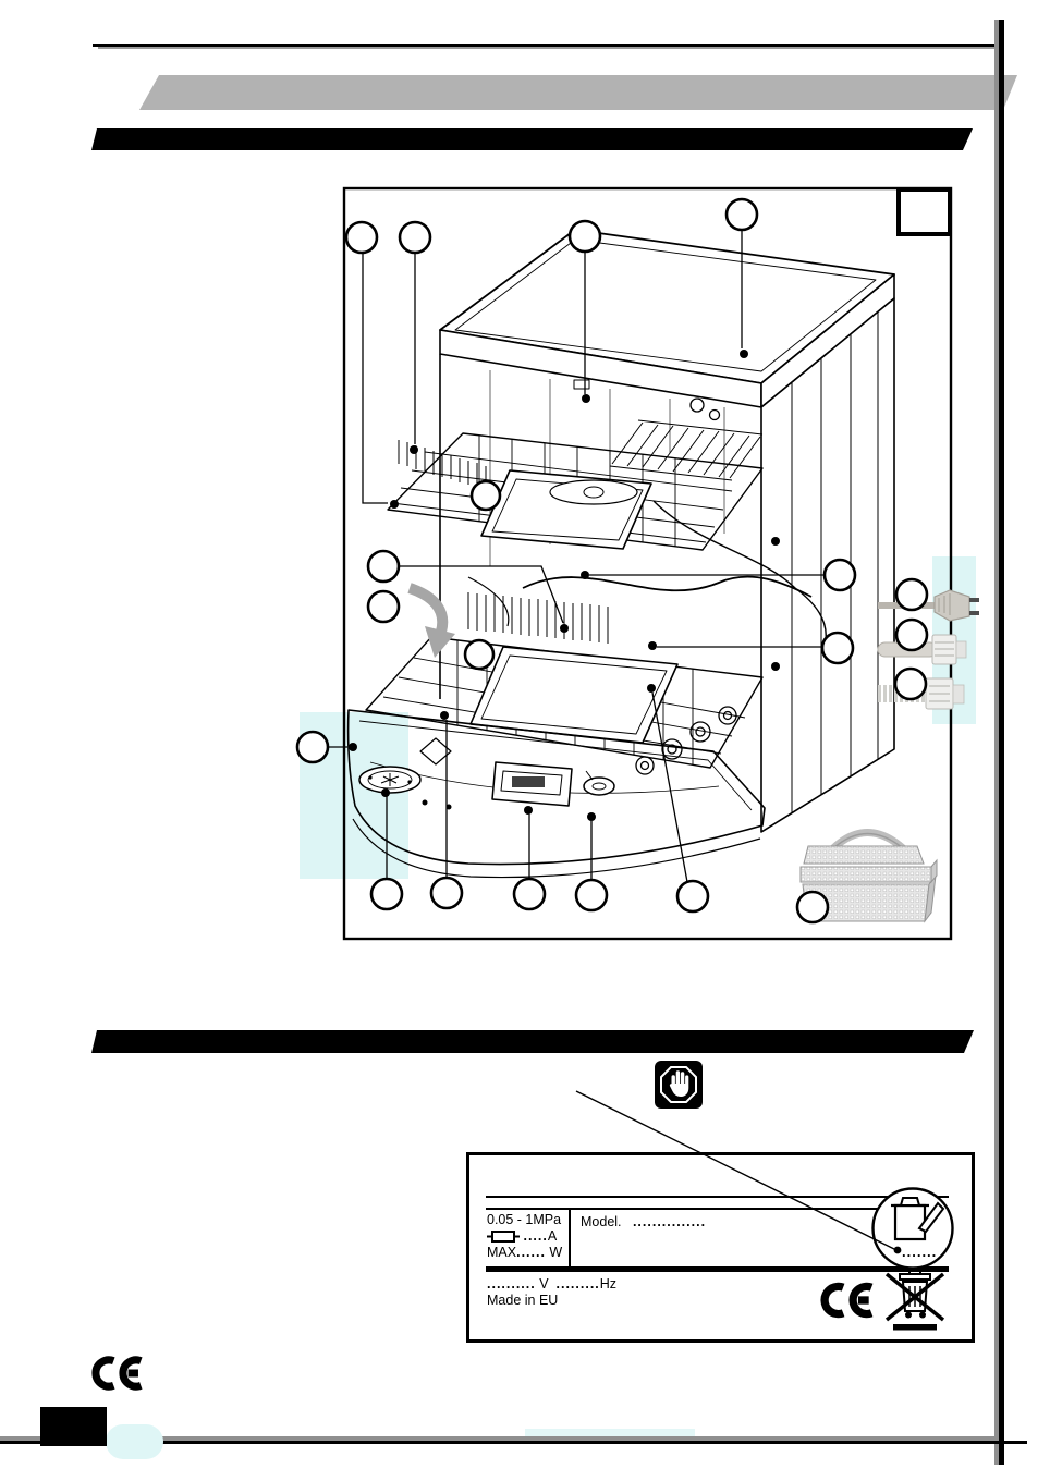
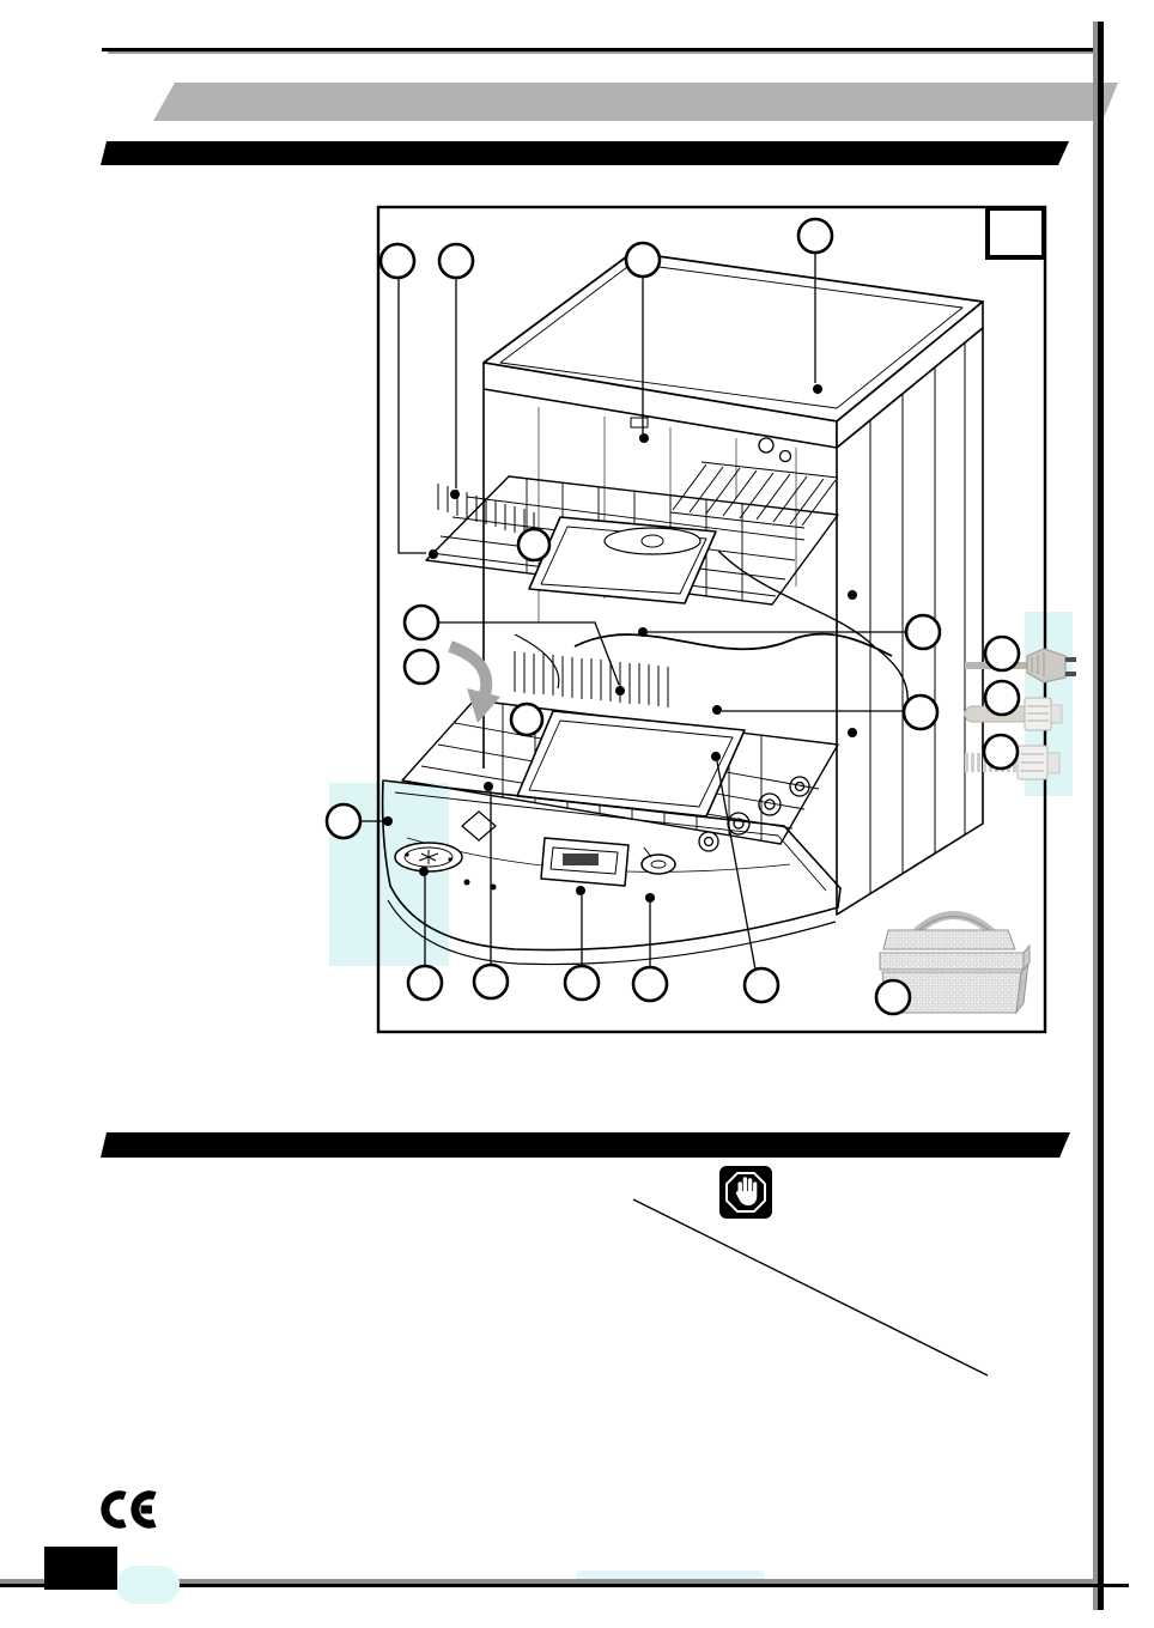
- 0.05 - 1MPa
- .....A
- MAX...... W
- Model. ...............
- .......... V .........Hz
- Made in EU
- .......
